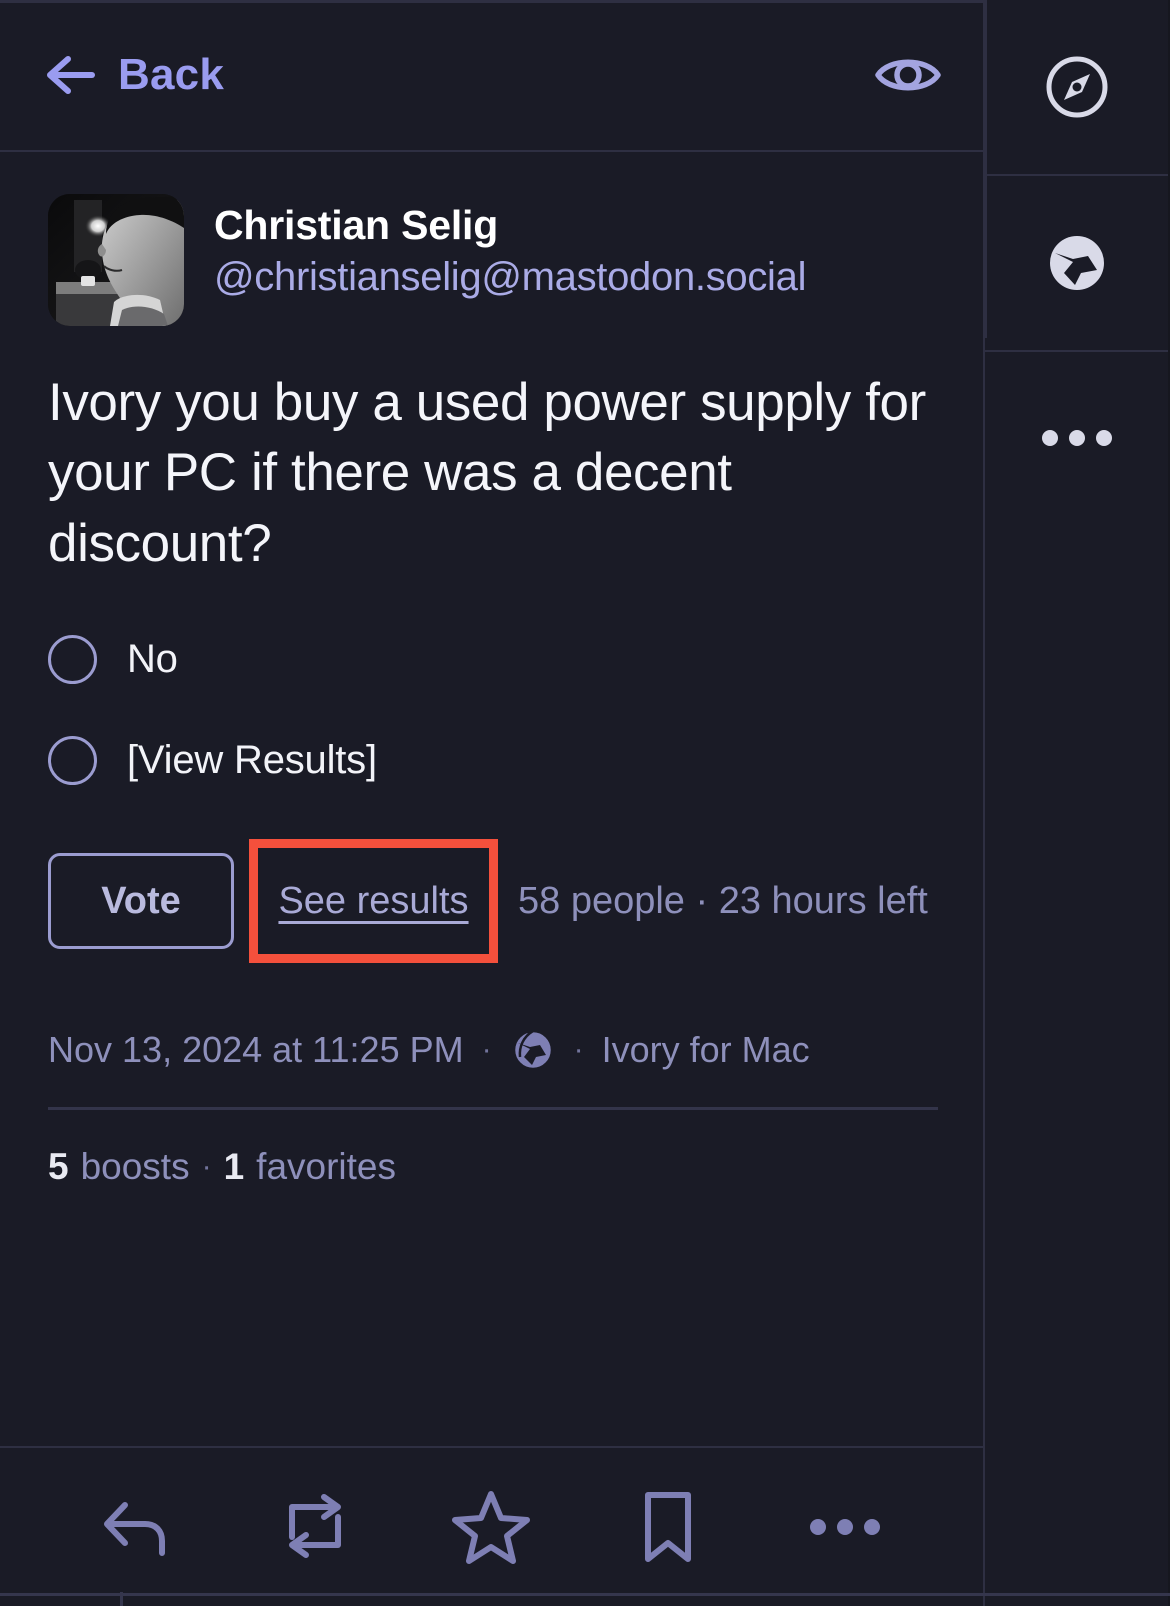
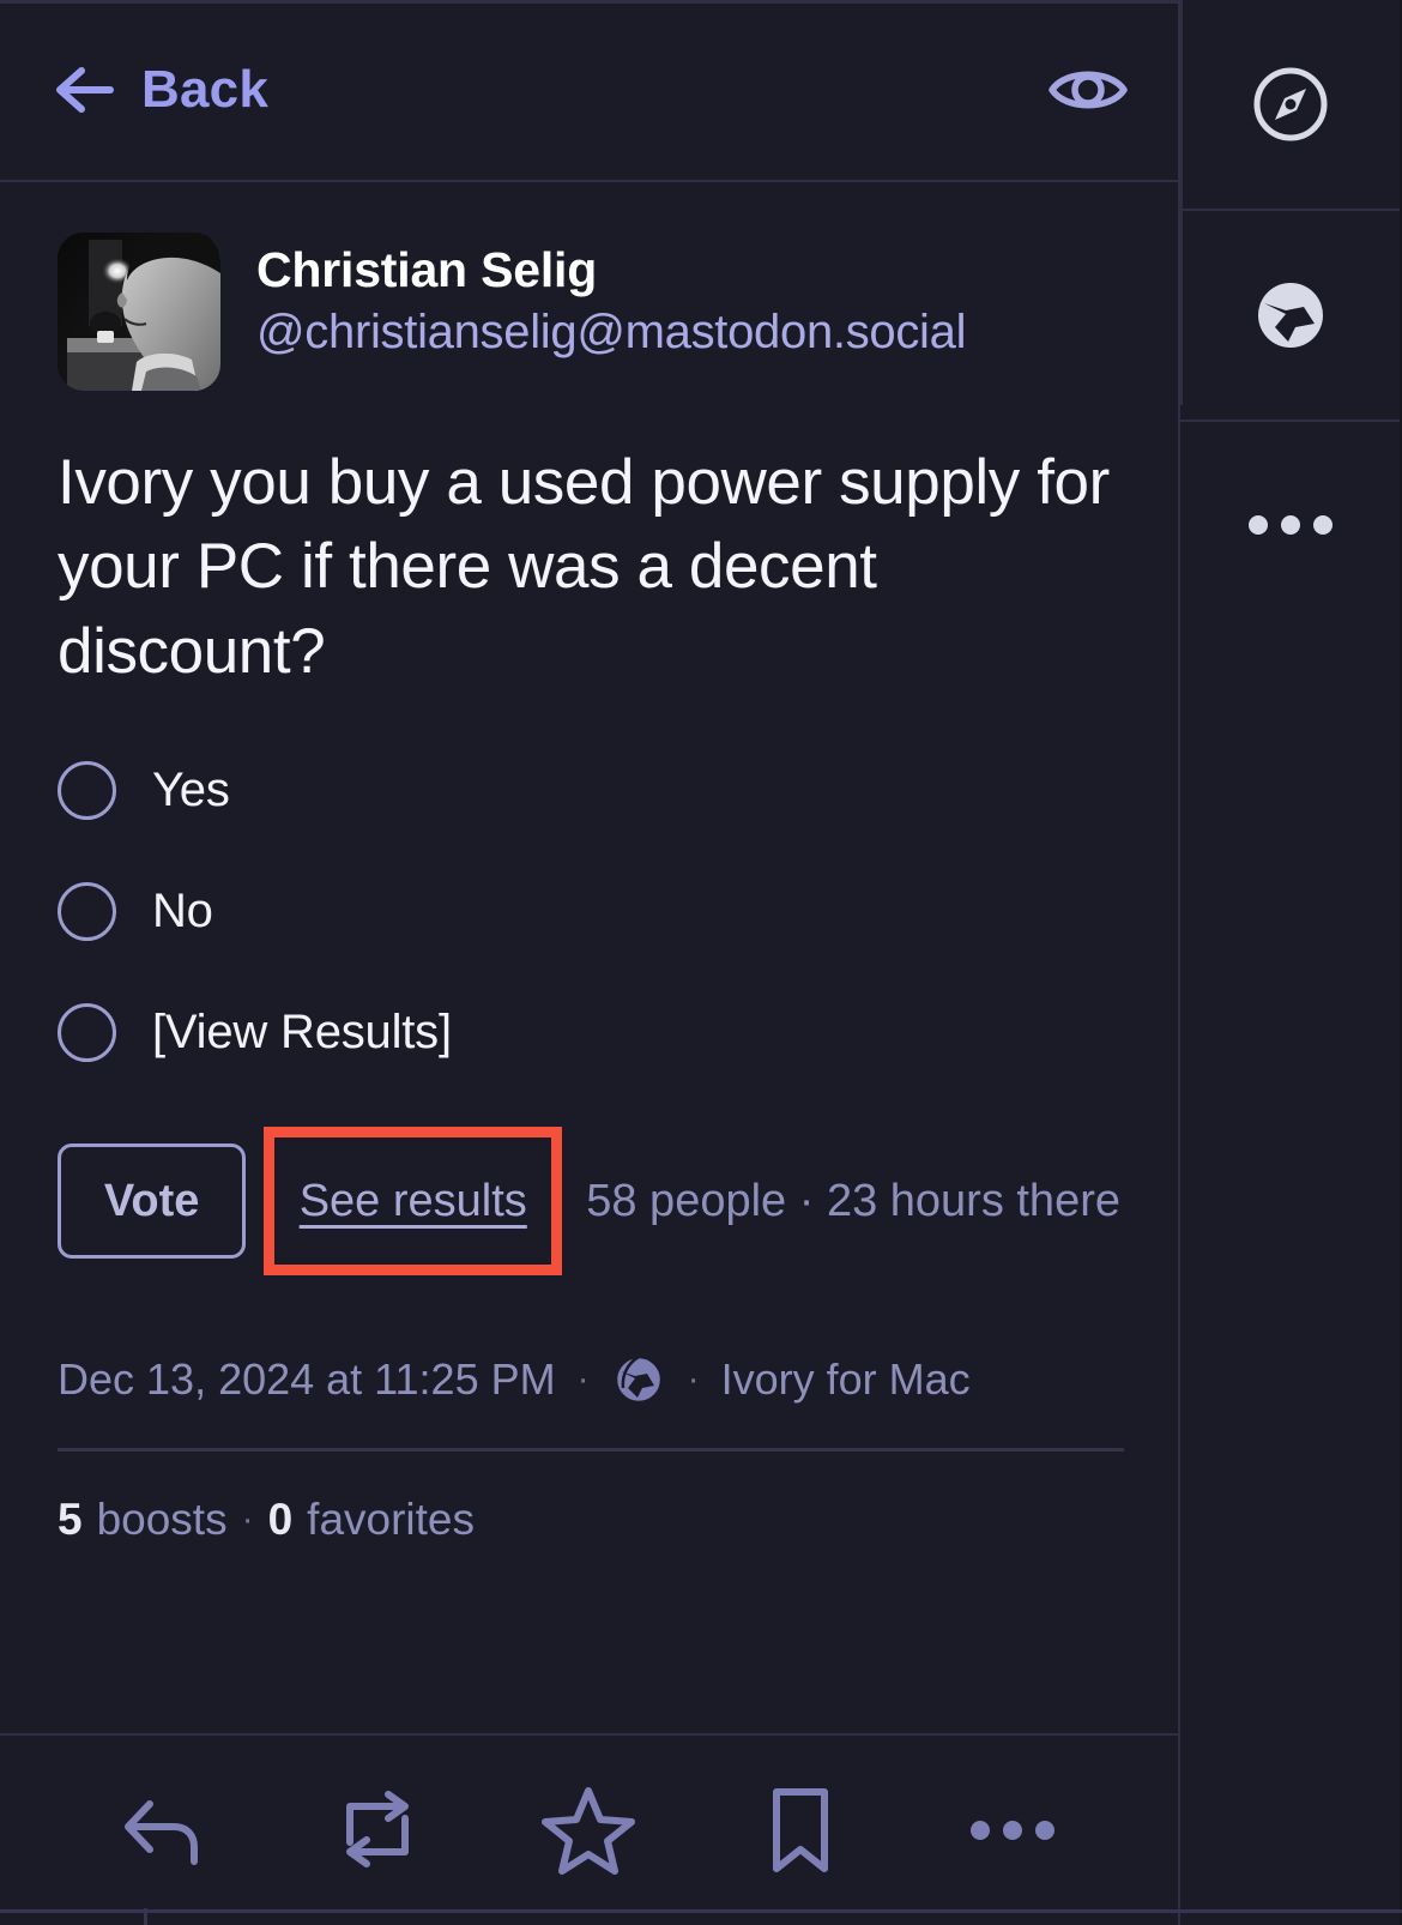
  Back
  Christian Selig
  @christianselig@mastodon.social
  Ivory you buy a used power supply for your PC if there was a decent discount?
+ Yes
  No
  [View Results]
  Vote
  See results
- 58 people · 23 hours left
+ 58 people · 23 hours there
- Nov 13, 2024 at 11:25 PM
+ Dec 13, 2024 at 11:25 PM
  ·
  ·
  Ivory for Mac
  5
  boosts
  ·
- 1
+ 0
  favorites
